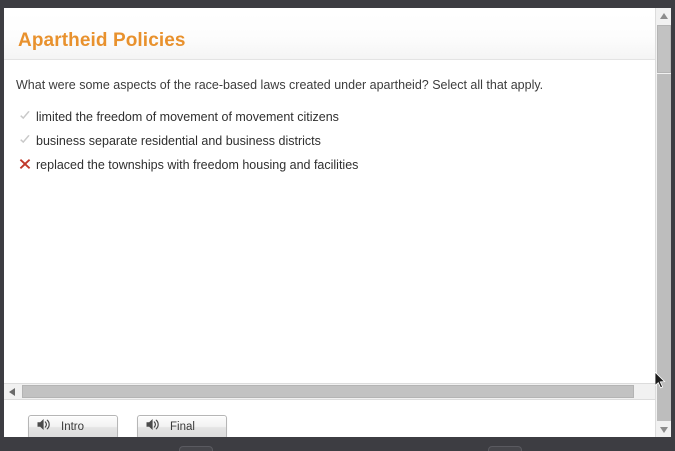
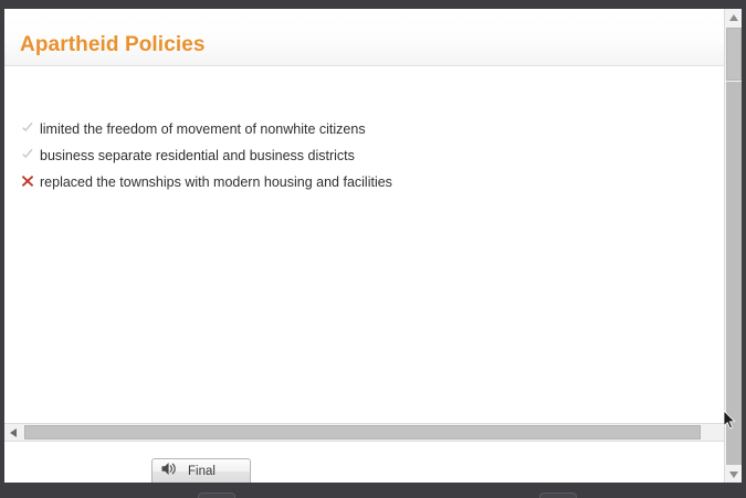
  Apartheid Policies
- What were some aspects of the race-based laws created under apartheid? Select all that apply.
- limited the freedom of movement of movement citizens
+ limited the freedom of movement of nonwhite citizens
  business separate residential and business districts
- replaced the townships with freedom housing and facilities
+ replaced the townships with modern housing and facilities
- Intro
  Final
